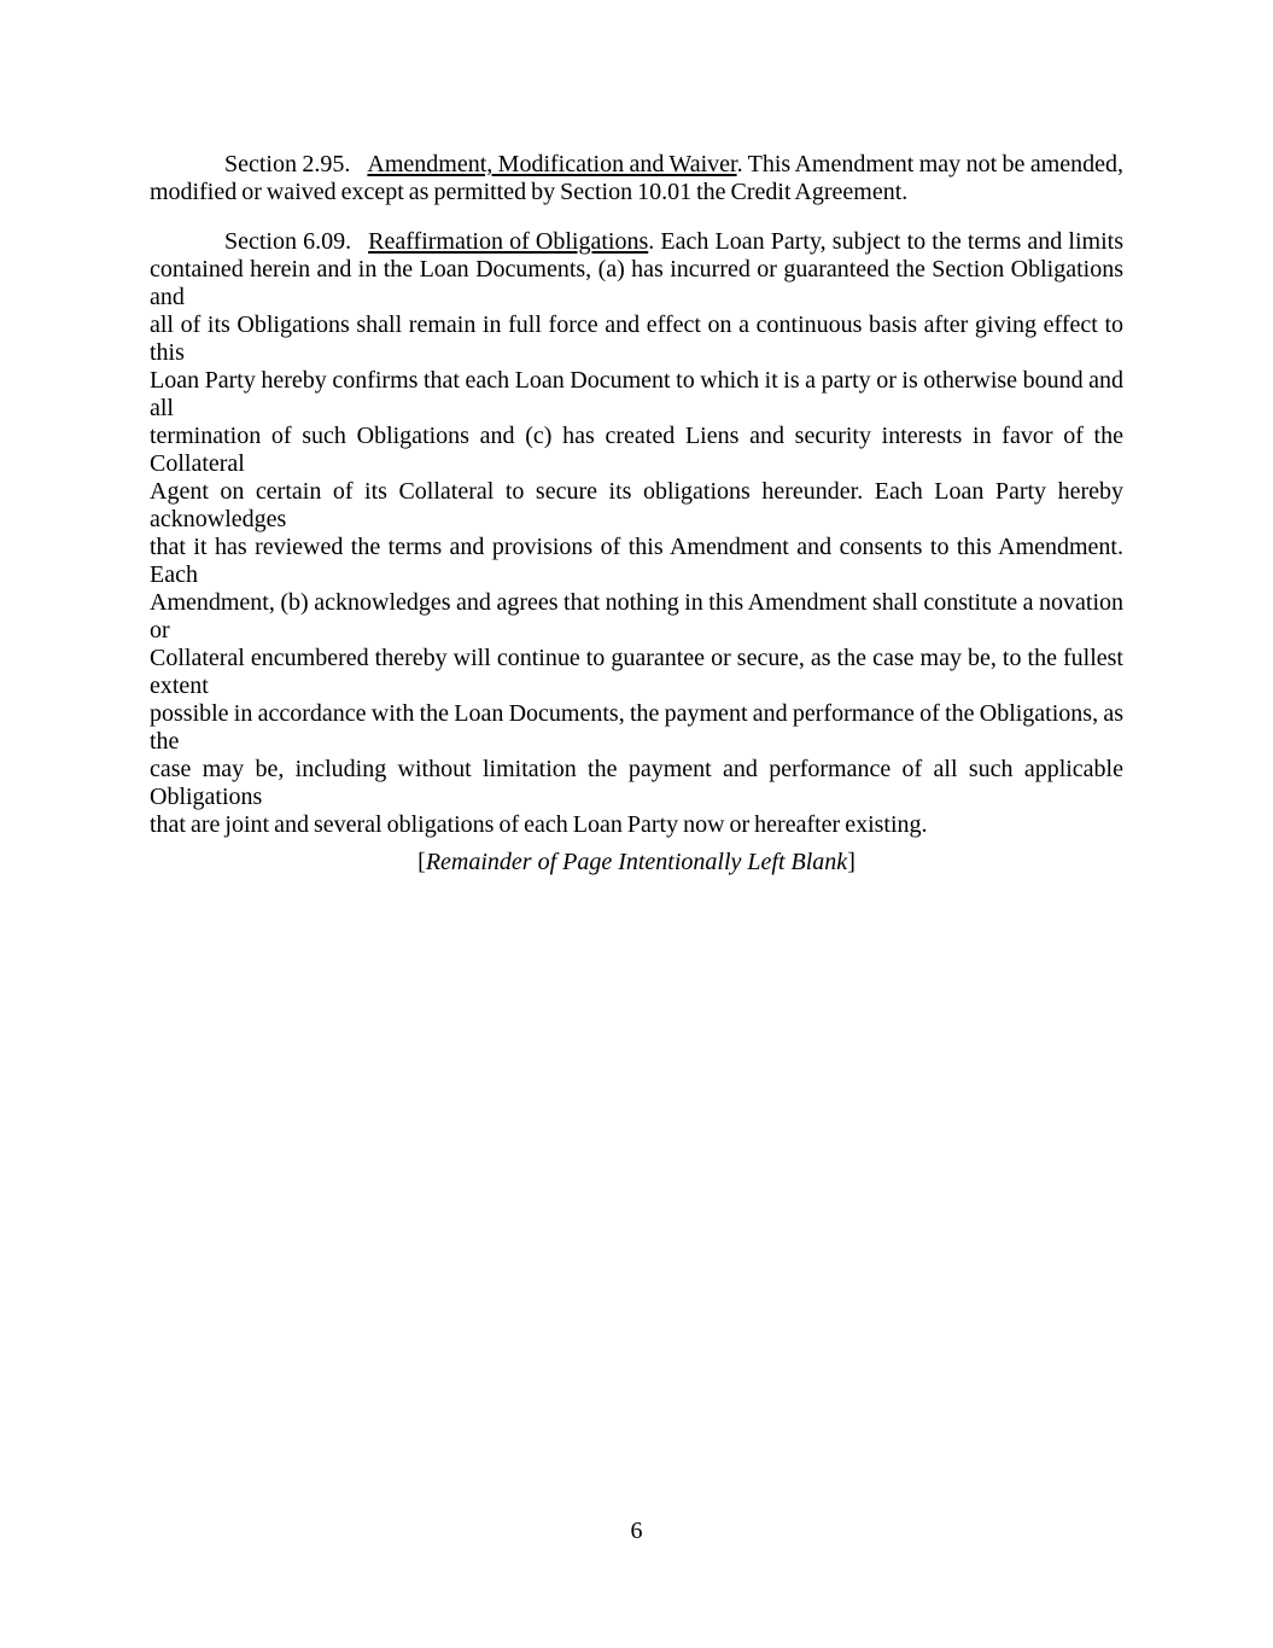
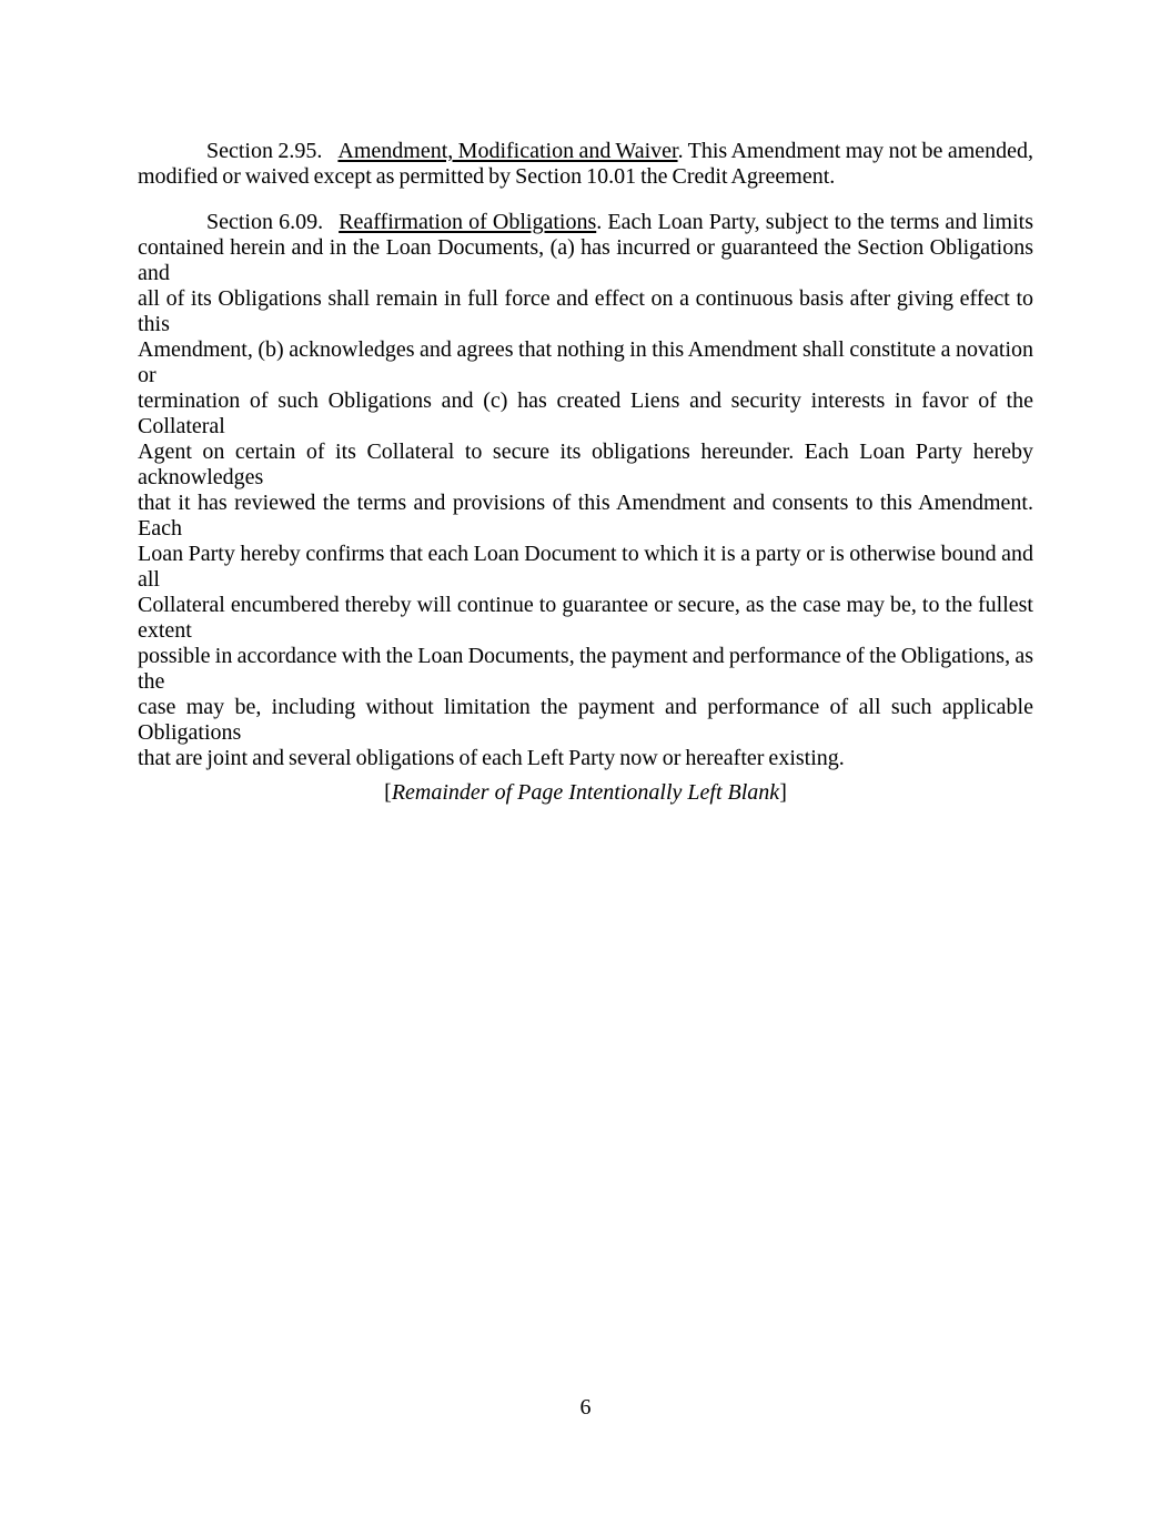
  Section 2.95. Amendment, Modification and Waiver. This Amendment may not be amended,
  modified or waived except as permitted by Section 10.01 the Credit Agreement.
  Section 6.09. Reaffirmation of Obligations. Each Loan Party, subject to the terms and limits
  contained herein and in the Loan Documents, (a) has incurred or guaranteed the Section Obligations and
  all of its Obligations shall remain in full force and effect on a continuous basis after giving effect to this
- Loan Party hereby confirms that each Loan Document to which it is a party or is otherwise bound and all
+ Amendment, (b) acknowledges and agrees that nothing in this Amendment shall constitute a novation or
  termination of such Obligations and (c) has created Liens and security interests in favor of the Collateral
  Agent on certain of its Collateral to secure its obligations hereunder. Each Loan Party hereby acknowledges
  that it has reviewed the terms and provisions of this Amendment and consents to this Amendment. Each
- Amendment, (b) acknowledges and agrees that nothing in this Amendment shall constitute a novation or
+ Loan Party hereby confirms that each Loan Document to which it is a party or is otherwise bound and all
  Collateral encumbered thereby will continue to guarantee or secure, as the case may be, to the fullest extent
  possible in accordance with the Loan Documents, the payment and performance of the Obligations, as the
  case may be, including without limitation the payment and performance of all such applicable Obligations
- that are joint and several obligations of each Loan Party now or hereafter existing.
+ that are joint and several obligations of each Left Party now or hereafter existing.
  [Remainder of Page Intentionally Left Blank]
  6
